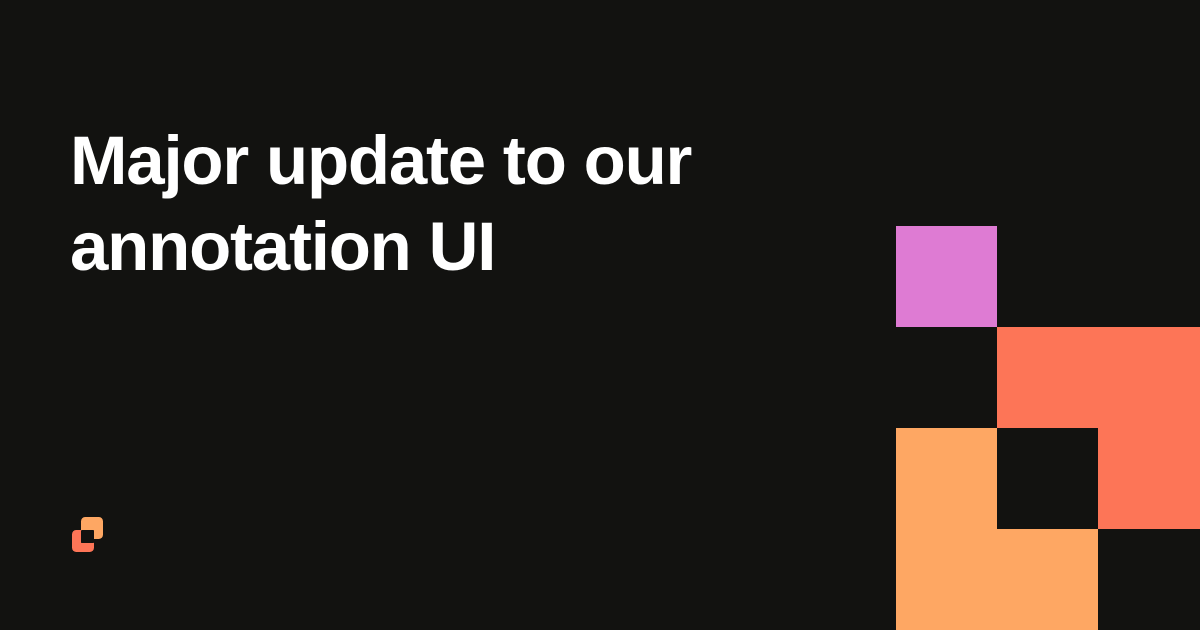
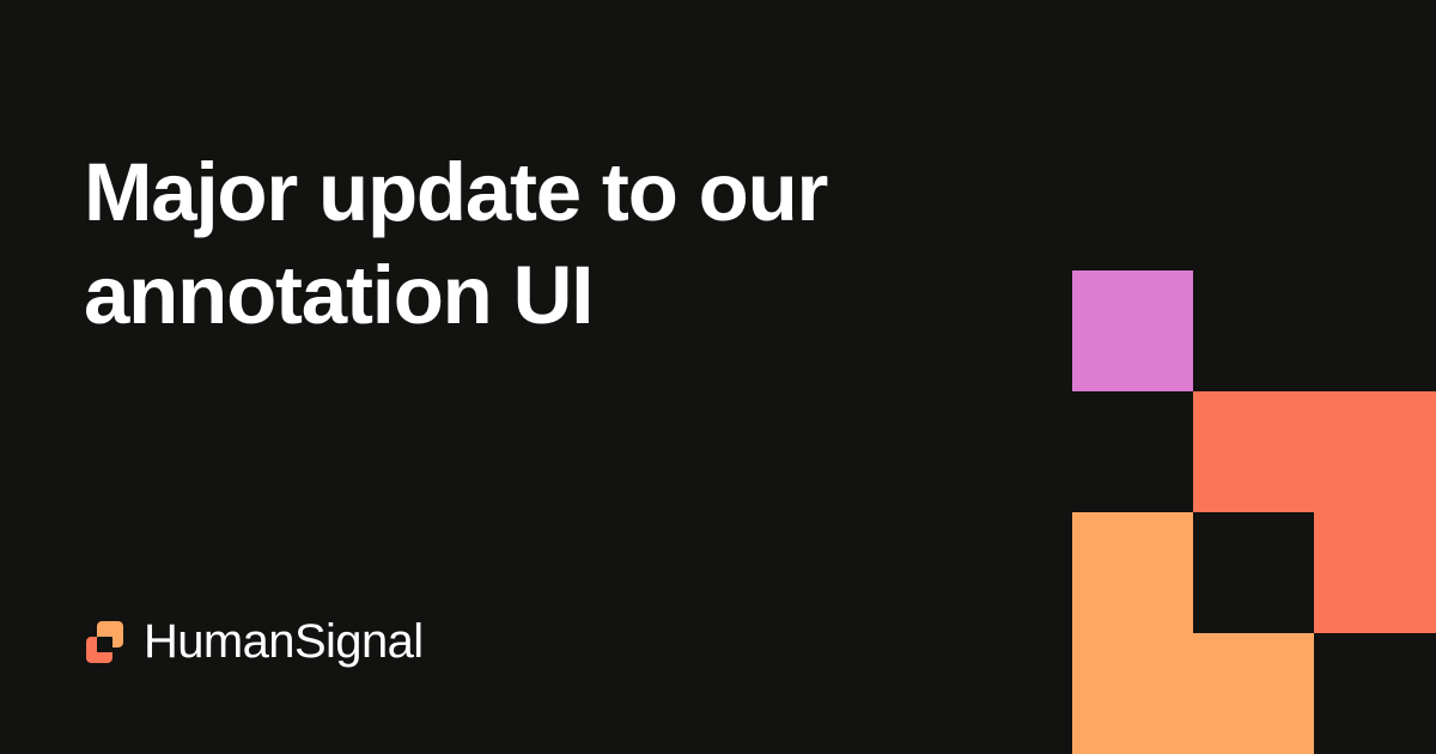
  Major update to our annotation UI
+ HumanSignal
